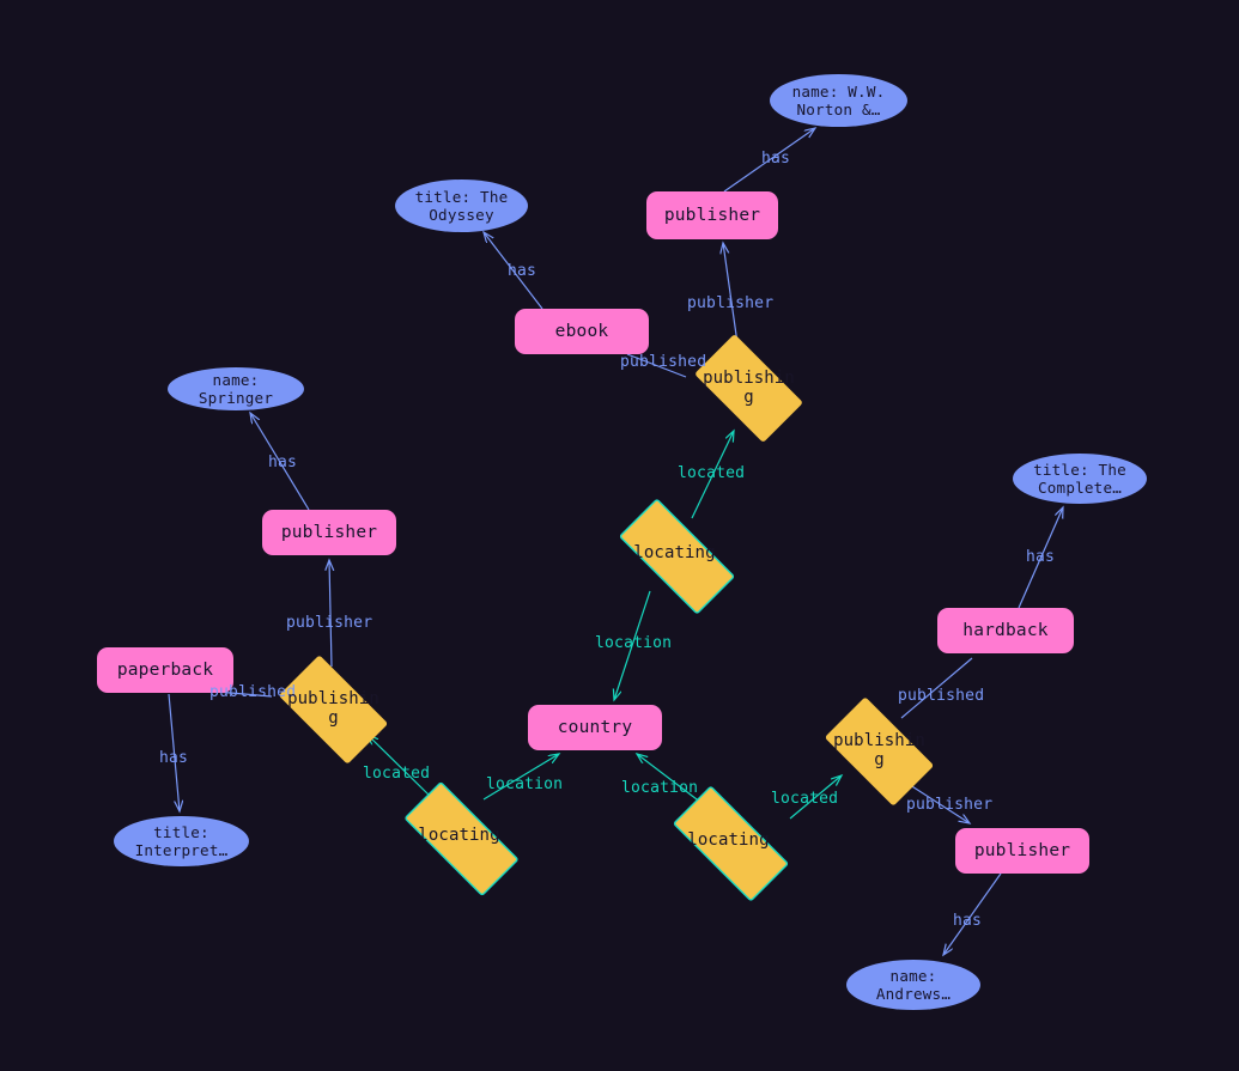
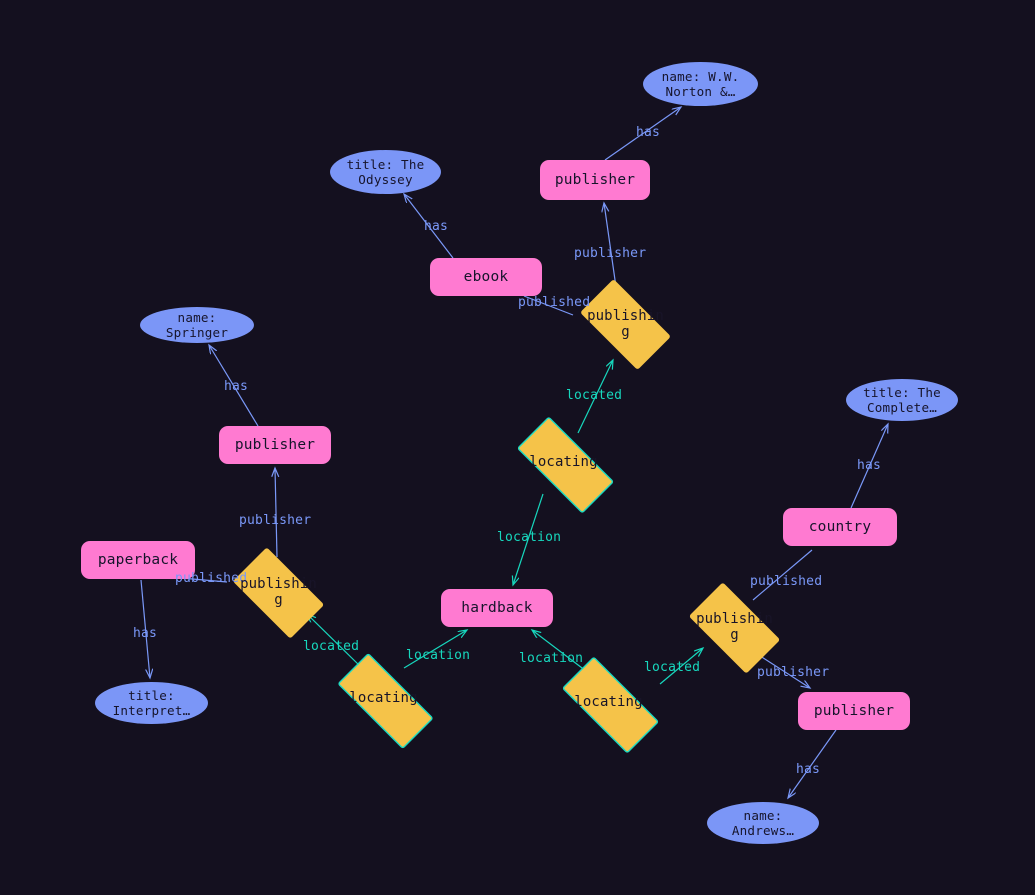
  name: W.W.
  Norton &…
  publisher
  title: The
  Odyssey
  ebook
  publishing
  locating
- country
+ hardback
  name:
  Springer
  publisher
  publishing
  paperback
  title:
  Interpret…
  locating
  locating
  title: The
  Complete…
- hardback
+ country
  publishing
  publisher
  name:
  Andrews…
  has
  has
  publisher
  published
  located
  location
  has
  publisher
  published
  has
  located
  location
  location
  located
  has
  published
  publisher
  has
